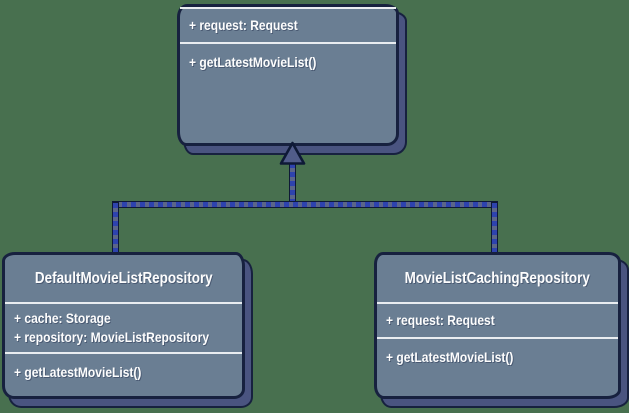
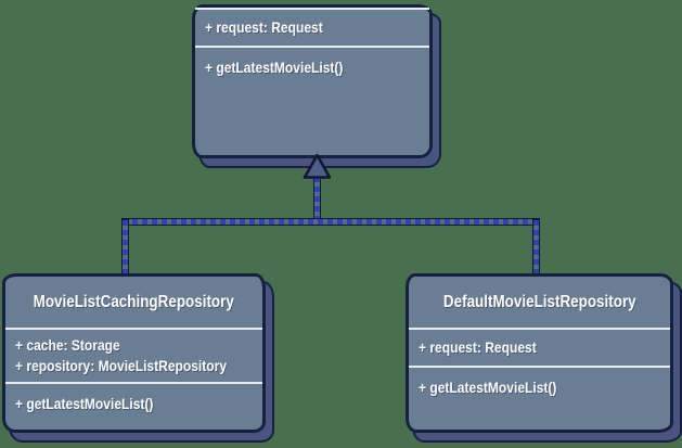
  + request: Request
  + getLatestMovieList()
- DefaultMovieListRepository
+ MovieListCachingRepository
  + cache: Storage
  + repository: MovieListRepository
  + getLatestMovieList()
- MovieListCachingRepository
+ DefaultMovieListRepository
  + request: Request
  + getLatestMovieList()
